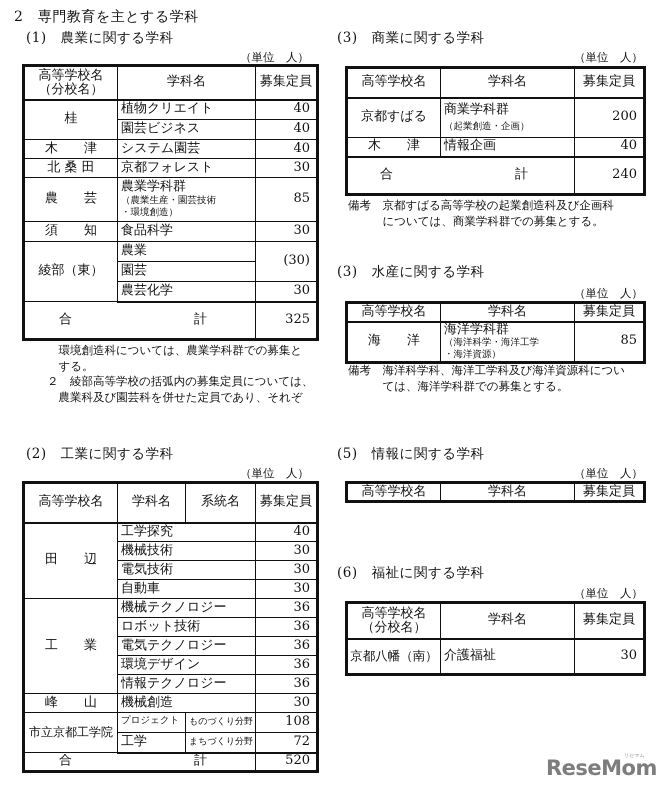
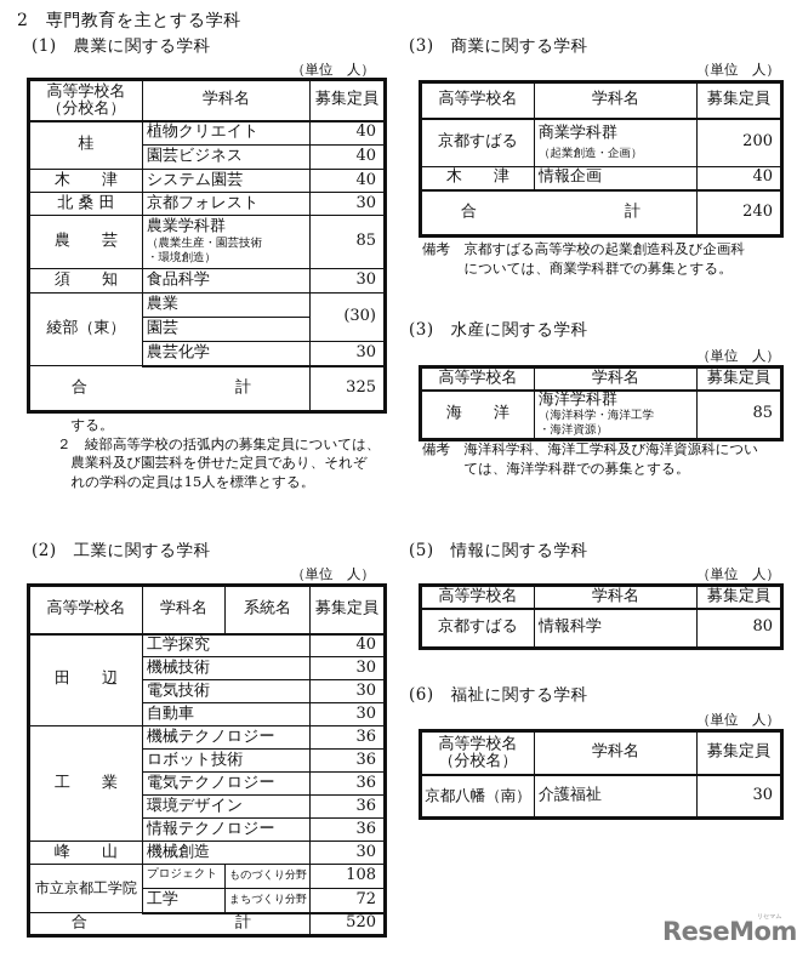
  2 専門教育を主とする学科
  (1) 農業に関する学科
  （単位 人）
  高等学校名 （分校名）	学科名	募集定員
  桂	植物クリエイト	40
  園芸ビジネス	40
  木 津	システム園芸	40
  北 桑 田	京都フォレスト	30
  農 芸	農業学科群 （農業生産・園芸技術 ・環境創造）	85
  須 知	食品科学	30
  綾部（東）	農業	(30)
  園芸
  農芸化学	30
  合 計	325
- 環境創造科については、農業学科群での募集と
  する。
  ２ 綾部高等学校の括弧内の募集定員については、
  農業科及び園芸科を併せた定員であり、それぞ
+ れの学科の定員は15人を標準とする。
  (2) 工業に関する学科
  （単位 人）
  高等学校名	学科名	系統名	募集定員
  田 辺	工学探究	40
  機械技術	30
  電気技術	30
  自動車	30
  工 業	機械テクノロジー	36
  ロボット技術	36
  電気テクノロジー	36
  環境デザイン	36
  情報テクノロジー	36
  峰 山	機械創造	30
  市立京都工学院	プロジェクト	ものづくり分野	108
  工学	まちづくり分野	72
  合 計	520
  (3) 商業に関する学科
  （単位 人）
  高等学校名	学科名	募集定員
  京都すばる	商業学科群 （起業創造・企画）	200
  木 津	情報企画	40
  合 計	240
  備考 京都すばる高等学校の起業創造科及び企画科
  については、商業学科群での募集とする。
  (3) 水産に関する学科
  （単位 人）
  高等学校名	学科名	募集定員
  海 洋	海洋学科群 （海洋科学・海洋工学 ・海洋資源）	85
  備考 海洋科学科、海洋工学科及び海洋資源科につい
  ては、海洋学科群での募集とする。
  (5) 情報に関する学科
  （単位 人）
  高等学校名	学科名	募集定員
+ 京都すばる	情報科学	80
  (6) 福祉に関する学科
  （単位 人）
  高等学校名 （分校名）	学科名	募集定員
  京都八幡（南）	介護福祉	30
  ReseMom
